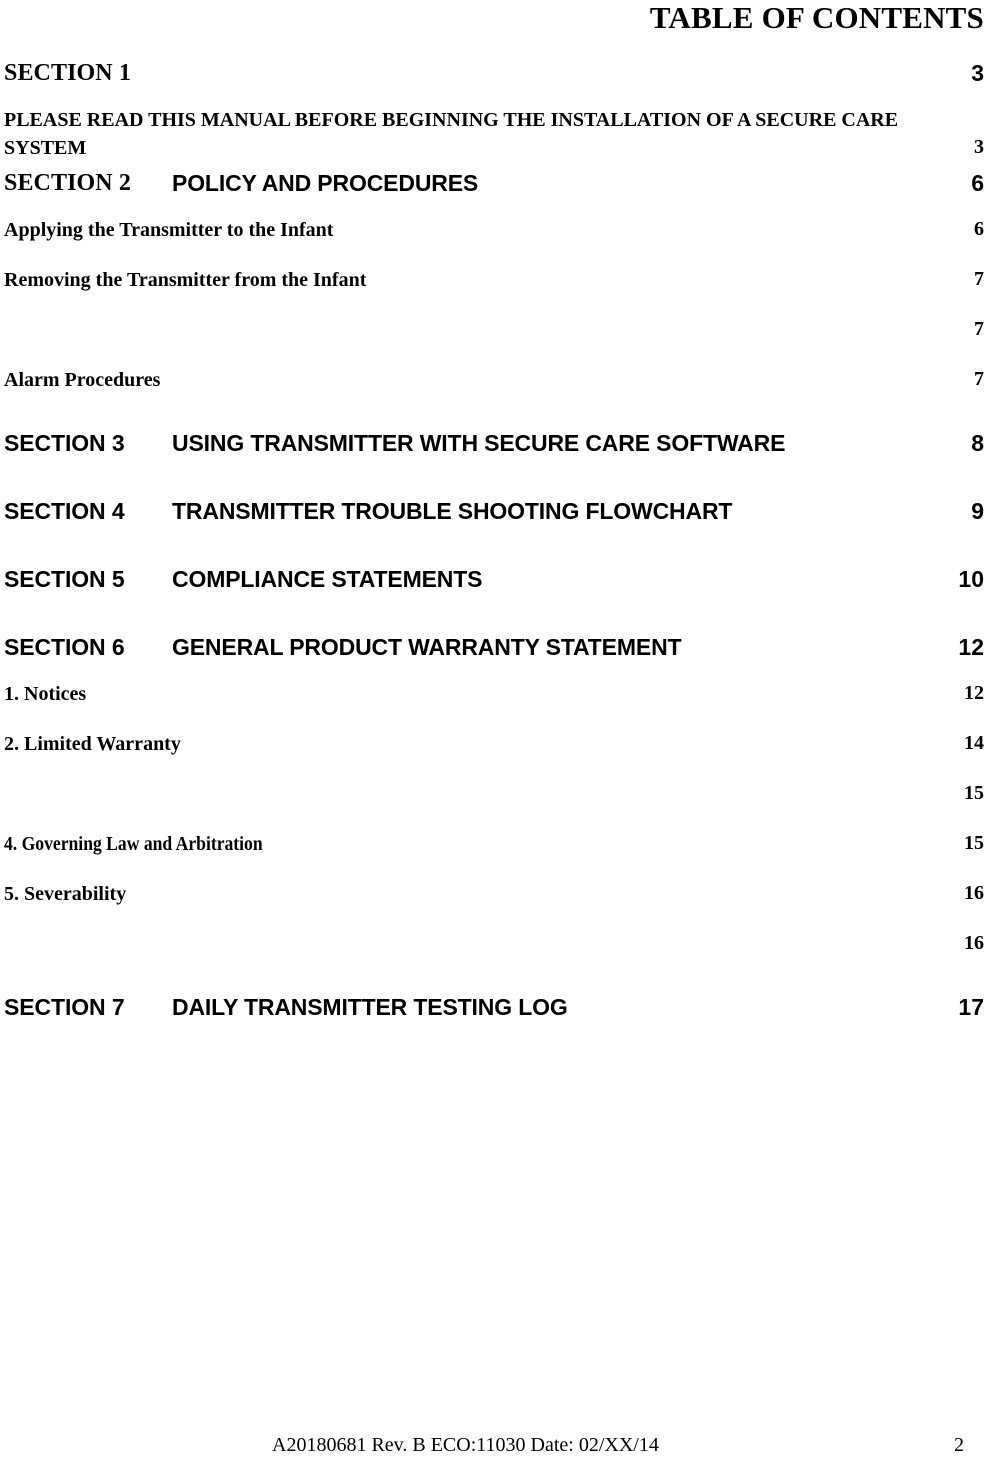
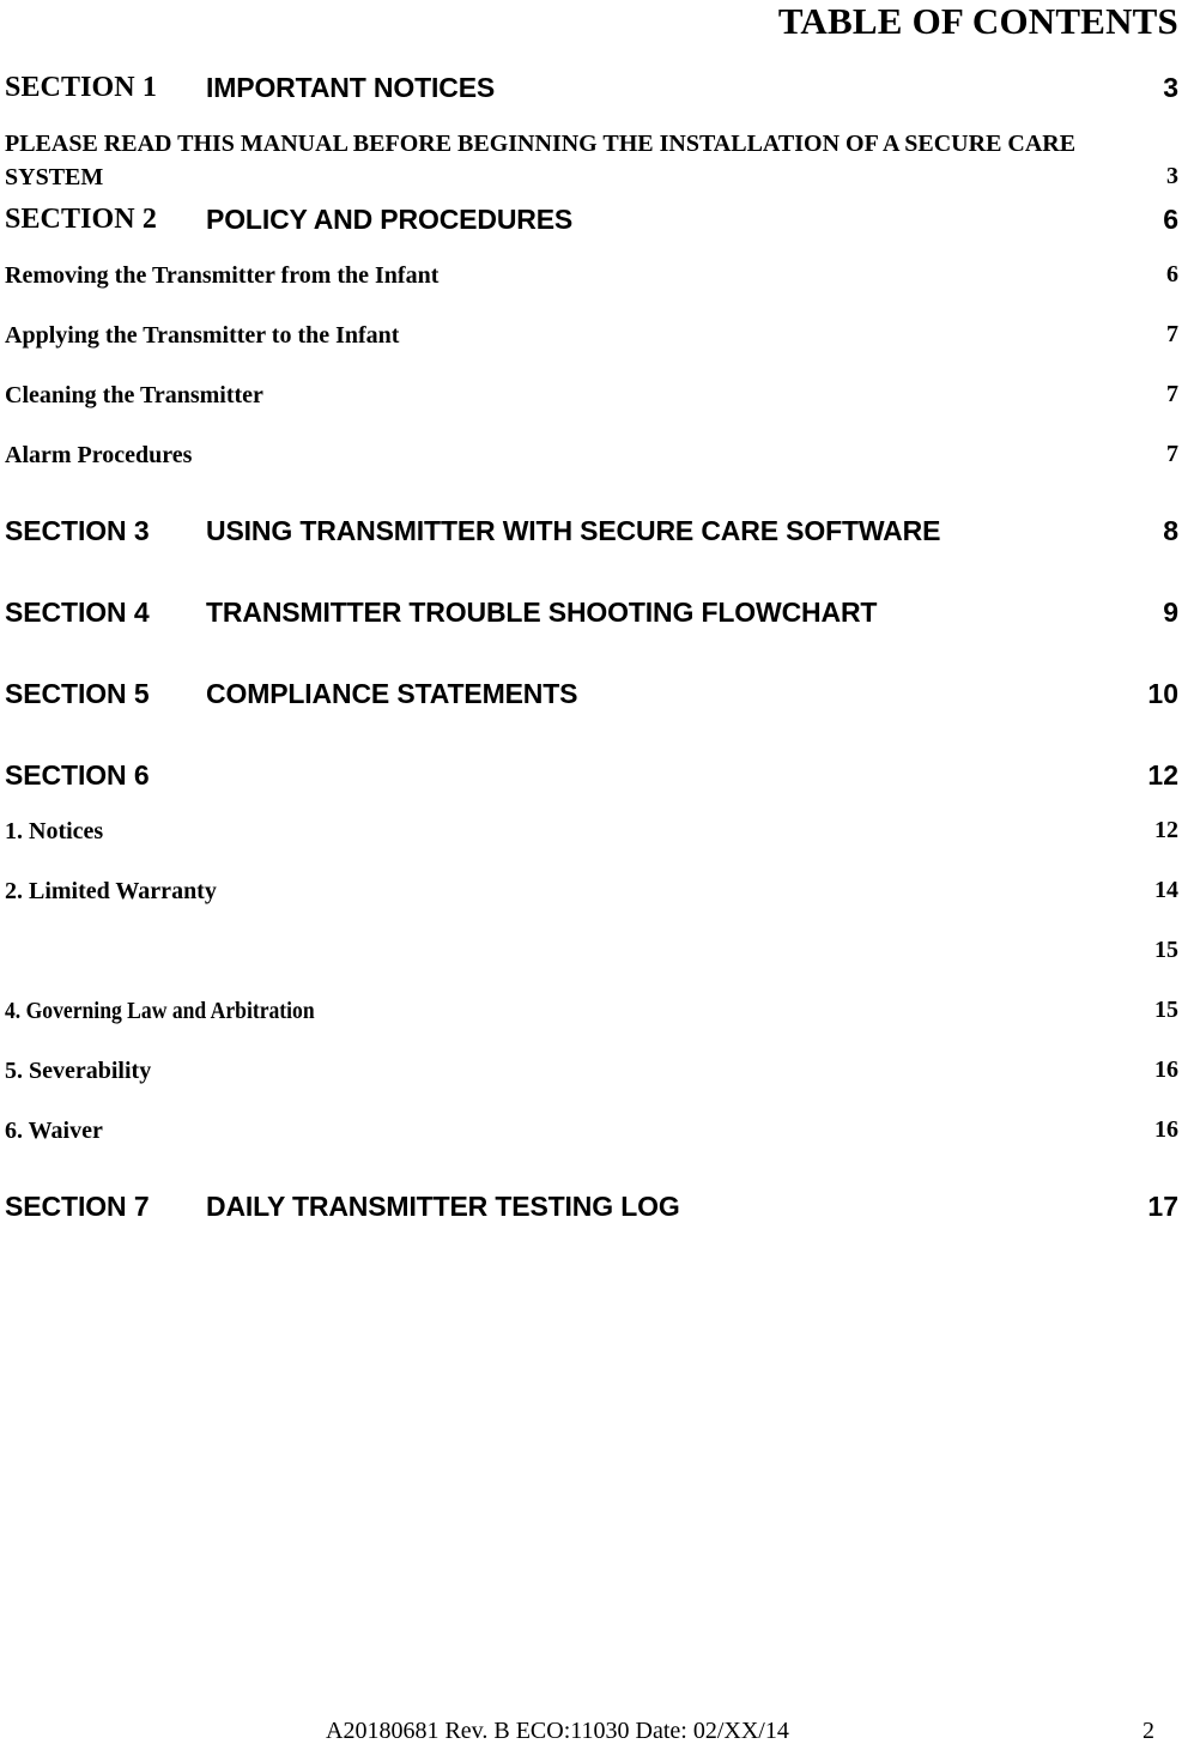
  TABLE OF CONTENTS
  SECTION 1
+ IMPORTANT NOTICES
  3
  PLEASE READ THIS MANUAL BEFORE BEGINNING THE INSTALLATION OF A SECURE CARE SYSTEM
  3
  SECTION 2
  POLICY AND PROCEDURES
  6
- Applying the Transmitter to the Infant
+ Removing the Transmitter from the Infant
  6
- Removing the Transmitter from the Infant
+ Applying the Transmitter to the Infant
  7
+ Cleaning the Transmitter
  7
  Alarm Procedures
  7
  SECTION 3
  USING TRANSMITTER WITH SECURE CARE SOFTWARE
  8
  SECTION 4
  TRANSMITTER TROUBLE SHOOTING FLOWCHART
  9
  SECTION 5
  COMPLIANCE STATEMENTS
  10
  SECTION 6
- GENERAL PRODUCT WARRANTY STATEMENT
  12
  1. Notices
  12
  2. Limited Warranty
  14
  15
  4. Governing Law and Arbitration
  15
  5. Severability
  16
+ 6. Waiver
  16
  SECTION 7
  DAILY TRANSMITTER TESTING LOG
  17
  A20180681 Rev. B ECO:11030 Date: 02/XX/14
  2
